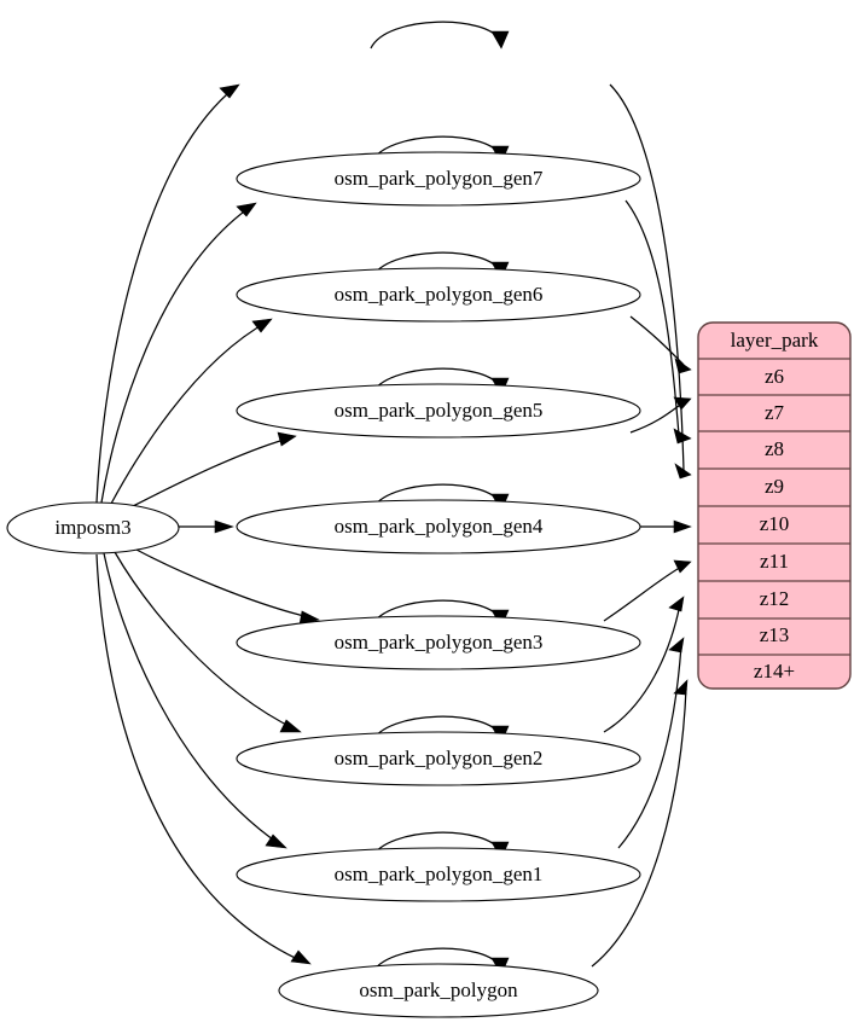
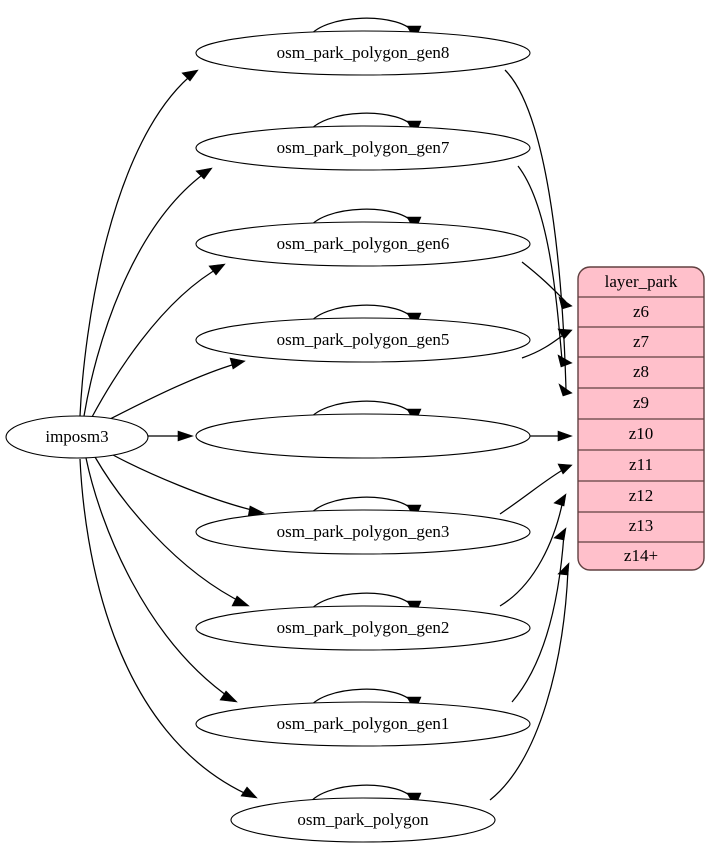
  imposm3
+ osm_park_polygon_gen8
  osm_park_polygon_gen7
  osm_park_polygon_gen6
  osm_park_polygon_gen5
- osm_park_polygon_gen4
  osm_park_polygon_gen3
  osm_park_polygon_gen2
  osm_park_polygon_gen1
  osm_park_polygon
  layer_park
  z6
  z7
  z8
  z9
  z10
  z11
  z12
  z13
  z14+
